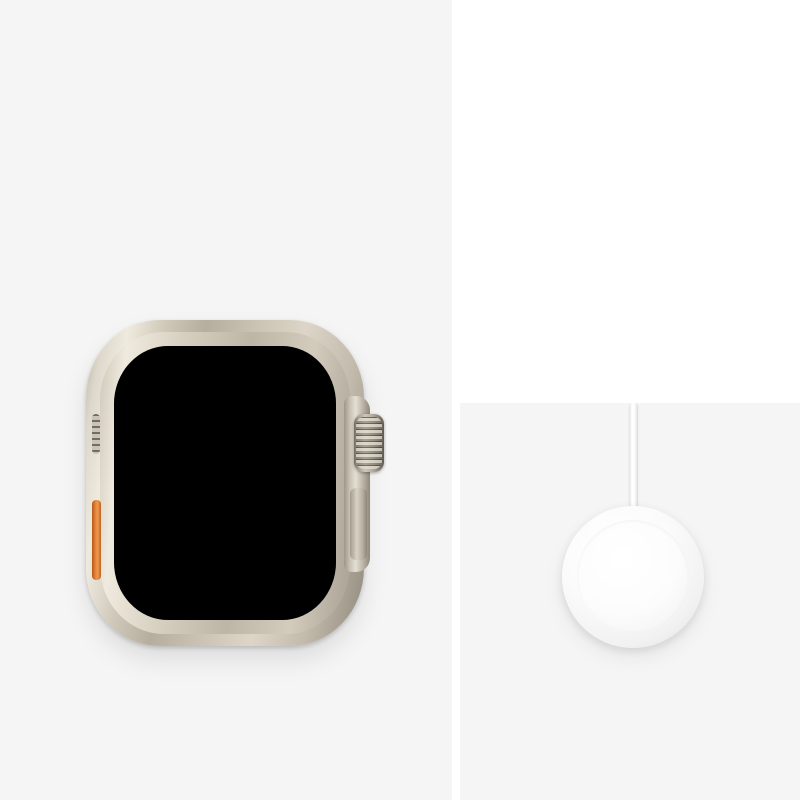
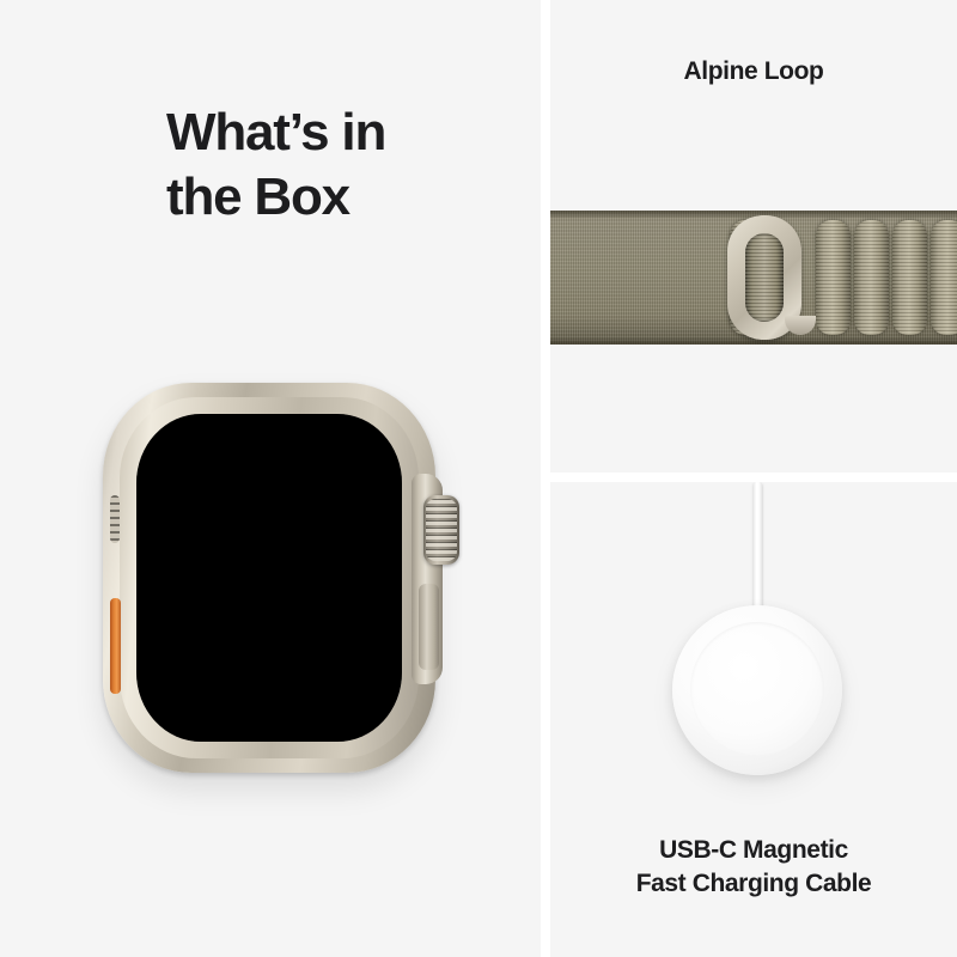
+ What’s in
+ the Box
+ Alpine Loop
+ USB-C Magnetic
+ Fast Charging Cable
